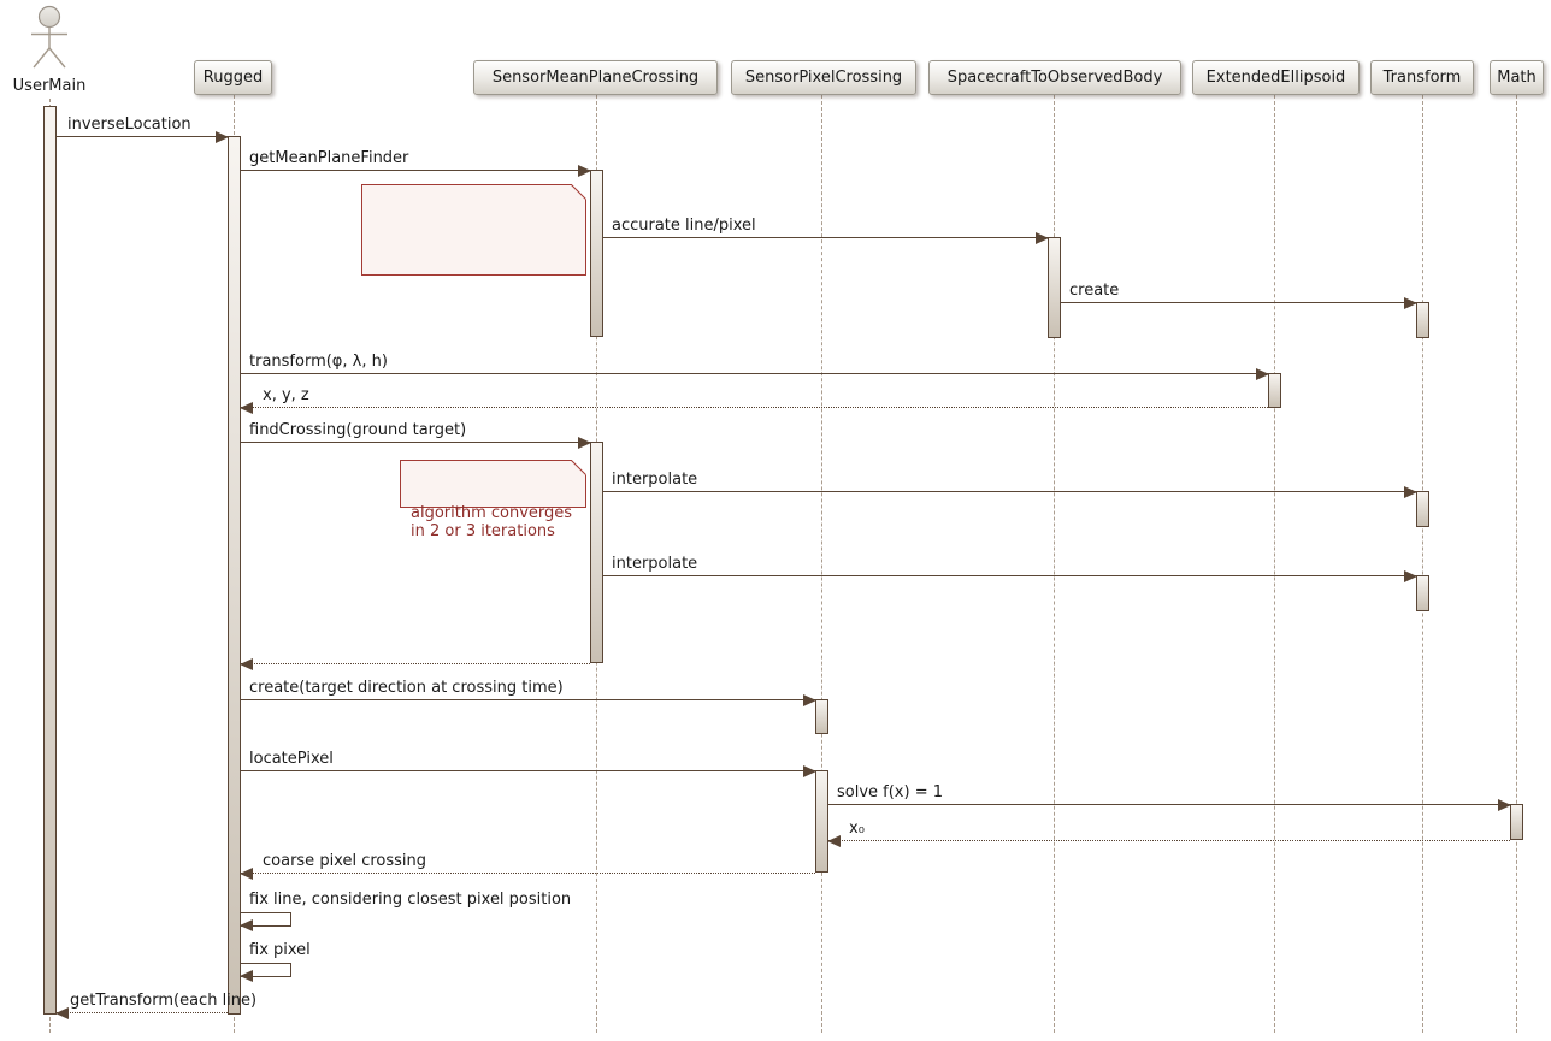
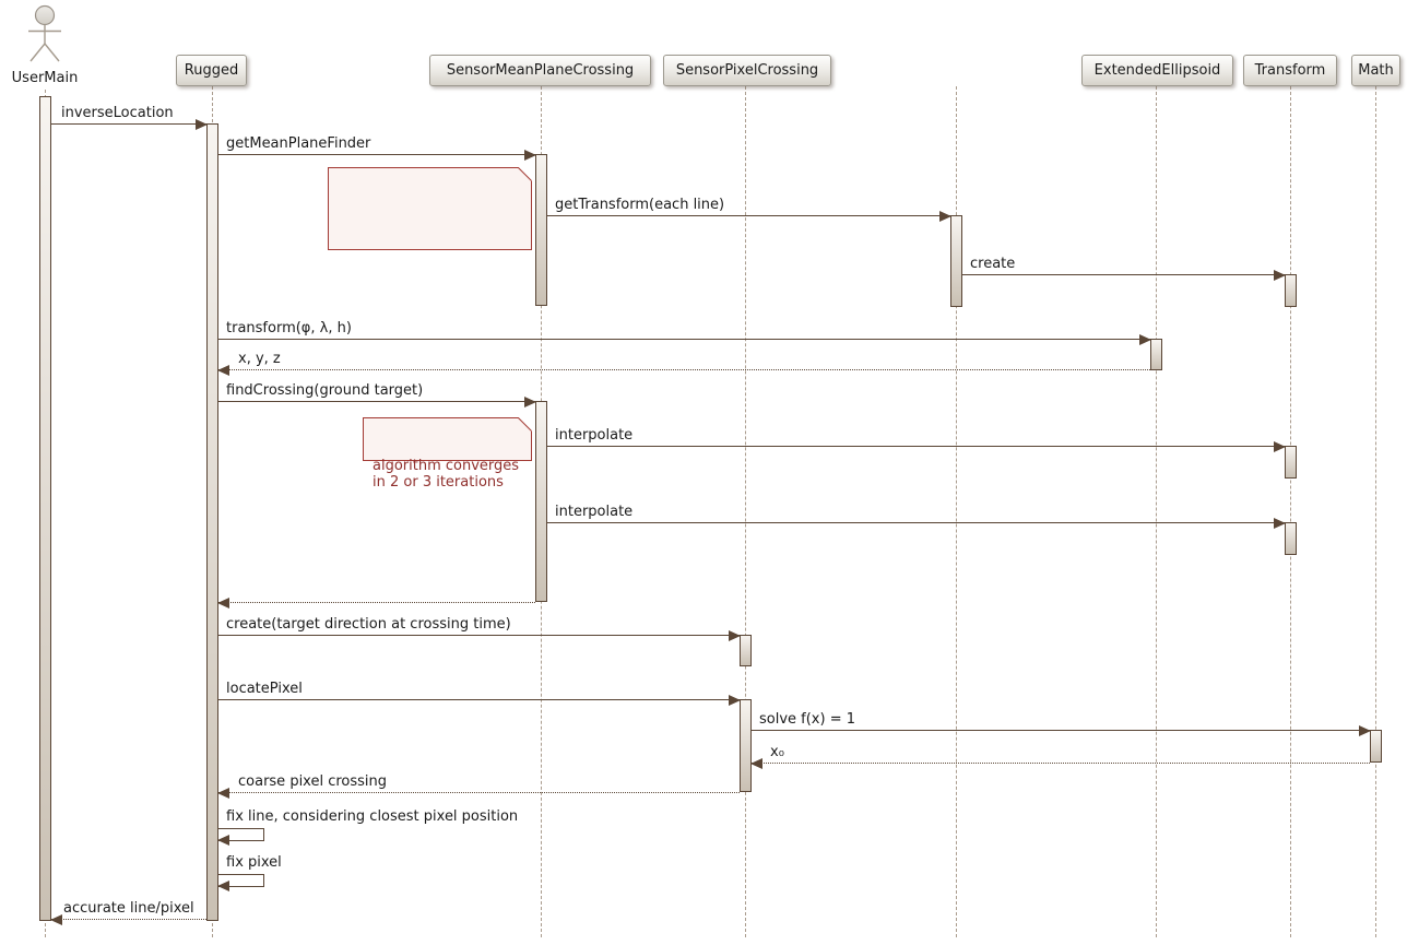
  UserMain
  Rugged
  SensorMeanPlaneCrossing
  SensorPixelCrossing
- SpacecraftToObservedBody
  ExtendedEllipsoid
  Transform
  Math
  inverseLocation
  getMeanPlaneFinder
- accurate line/pixel
+ getTransform(each line)
  create
  transform(φ, λ, h)
  x, y, z
  findCrossing(ground target)
  interpolate
  interpolate
  create(target direction at crossing time)
  locatePixel
  solve f(x) = 1
  x₀
  coarse pixel crossing
  fix line, considering closest pixel position
  fix pixel
- getTransform(each line)
+ accurate line/pixel
  algorithm converges
  in 2 or 3 iterations
